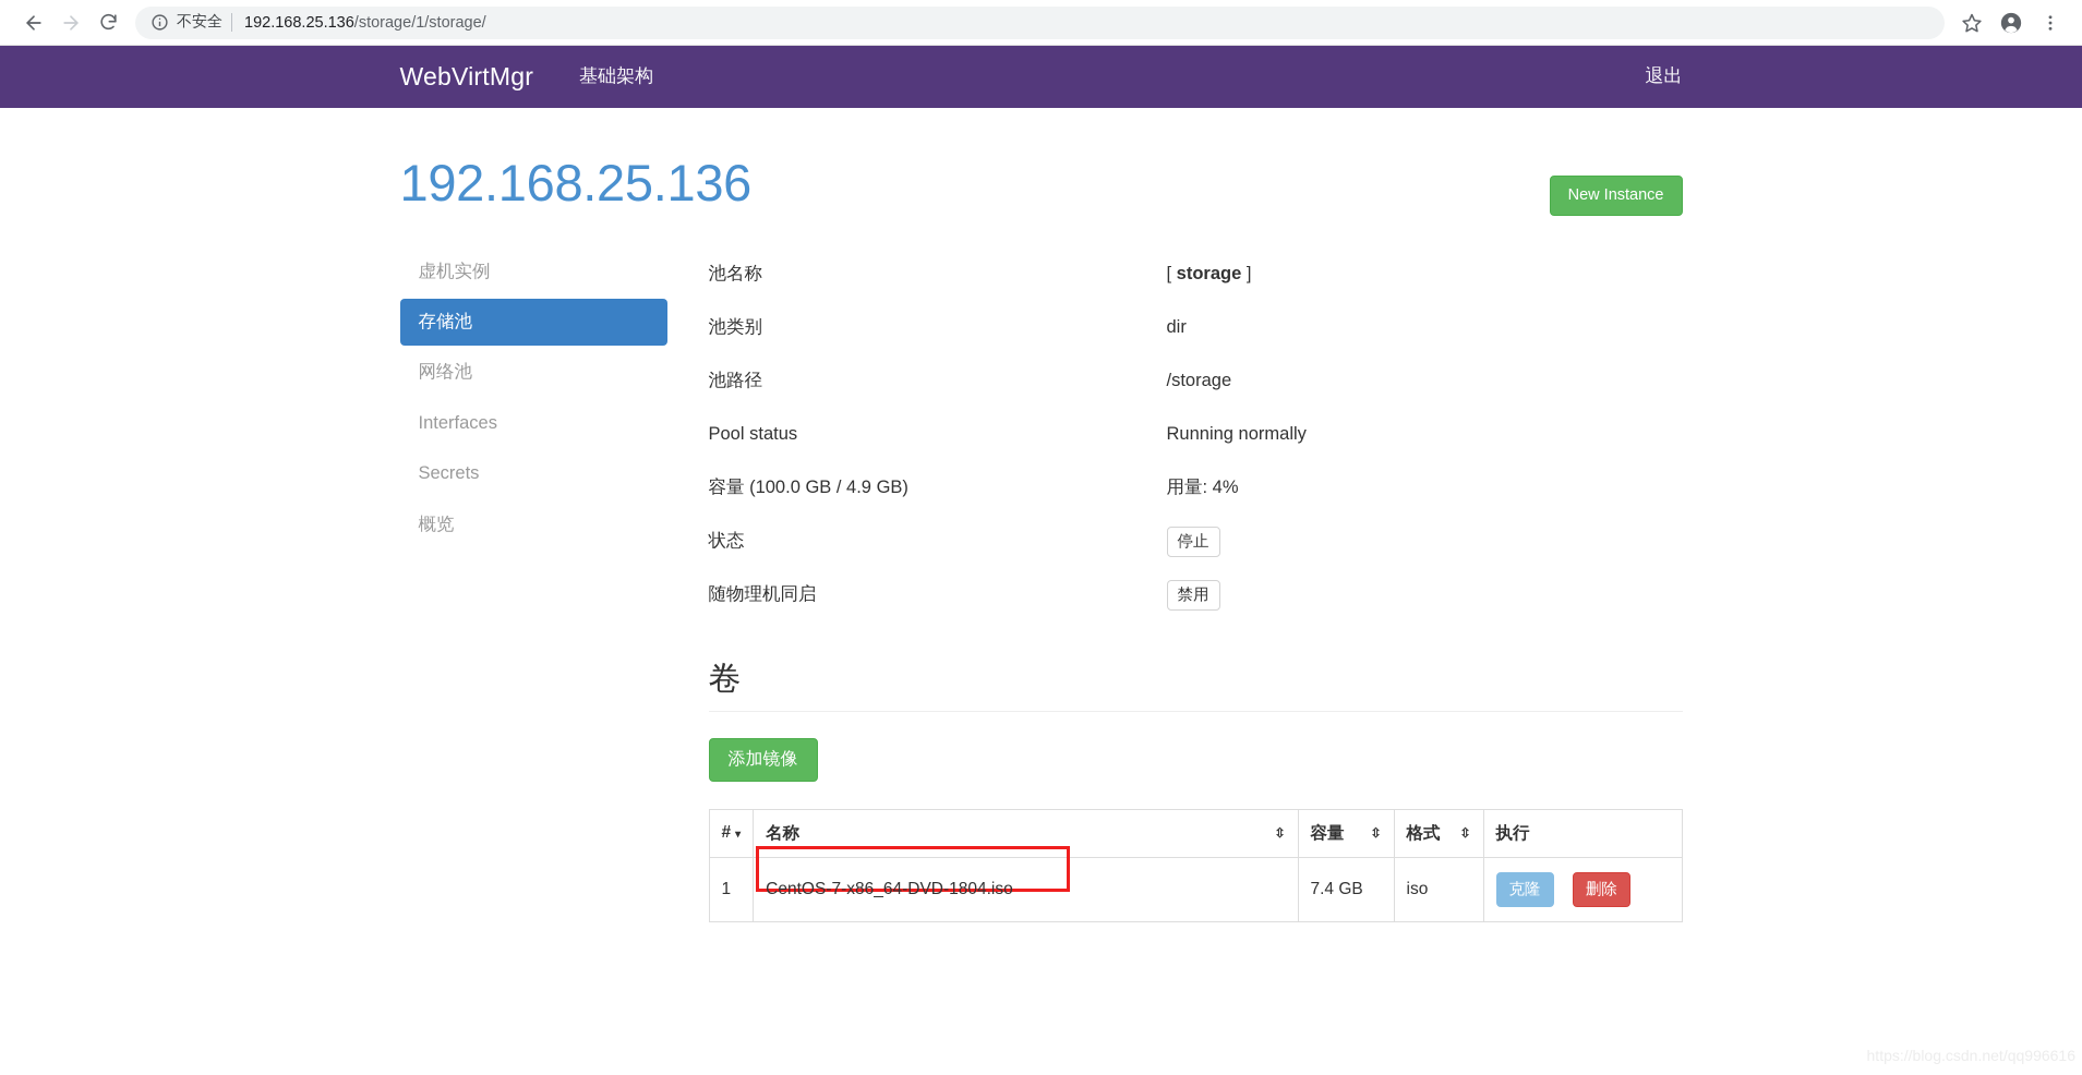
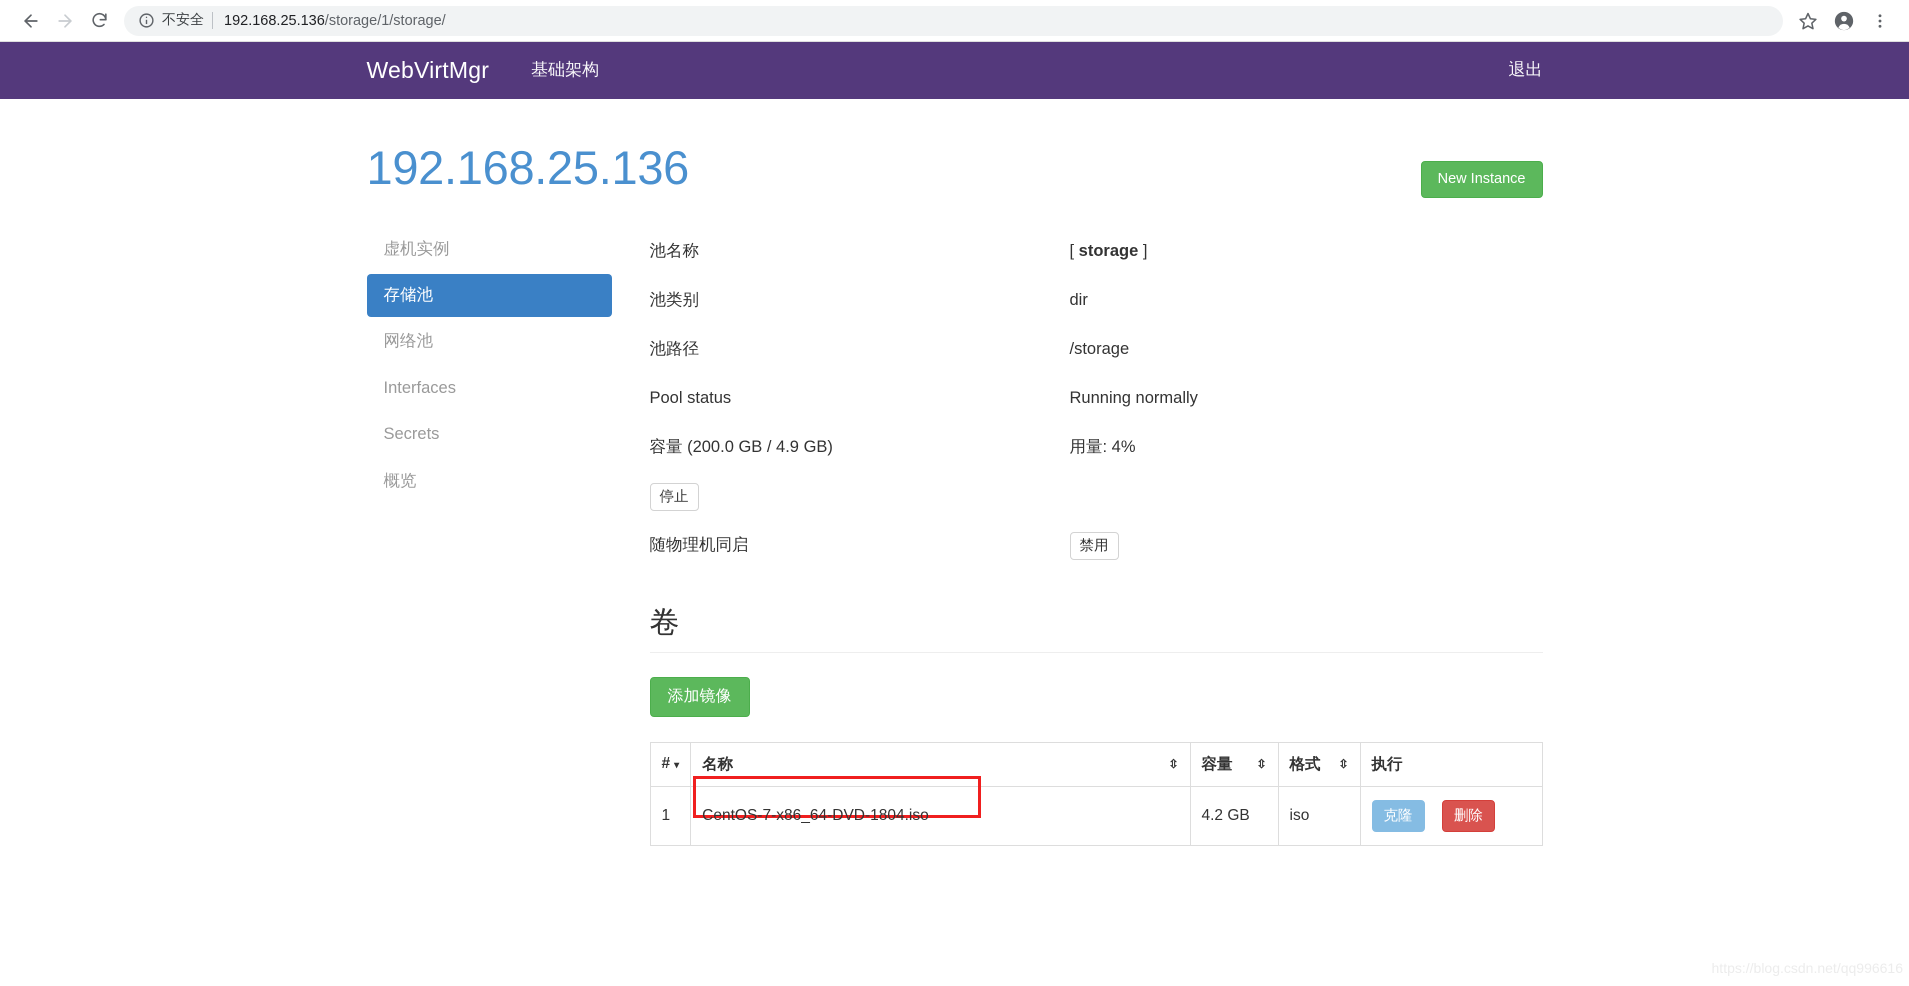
  不安全
  192.168.25.136/storage/1/storage/
  WebVirtMgr
  基础架构
  退出
  192.168.25.136
  New Instance
  虚机实例
  存储池
  网络池
  Interfaces
  Secrets
  概览
  池名称
  [ storage ]
  池类别
  dir
  池路径
  /storage
  Pool status
  Running normally
- 容量 (100.0 GB / 4.9 GB)
+ 容量 (200.0 GB / 4.9 GB)
  用量: 4%
- 状态
  停止
  随物理机同启
  禁用
  卷
  添加镜像
  # ▾	名称 ⇳	容量 ⇳	格式 ⇳	执行
- 1	CentOS-7-x86_64-DVD-1804.iso	7.4 GB	iso	克隆 删除
+ 1	CentOS-7-x86_64-DVD-1804.iso	4.2 GB	iso	克隆 删除
